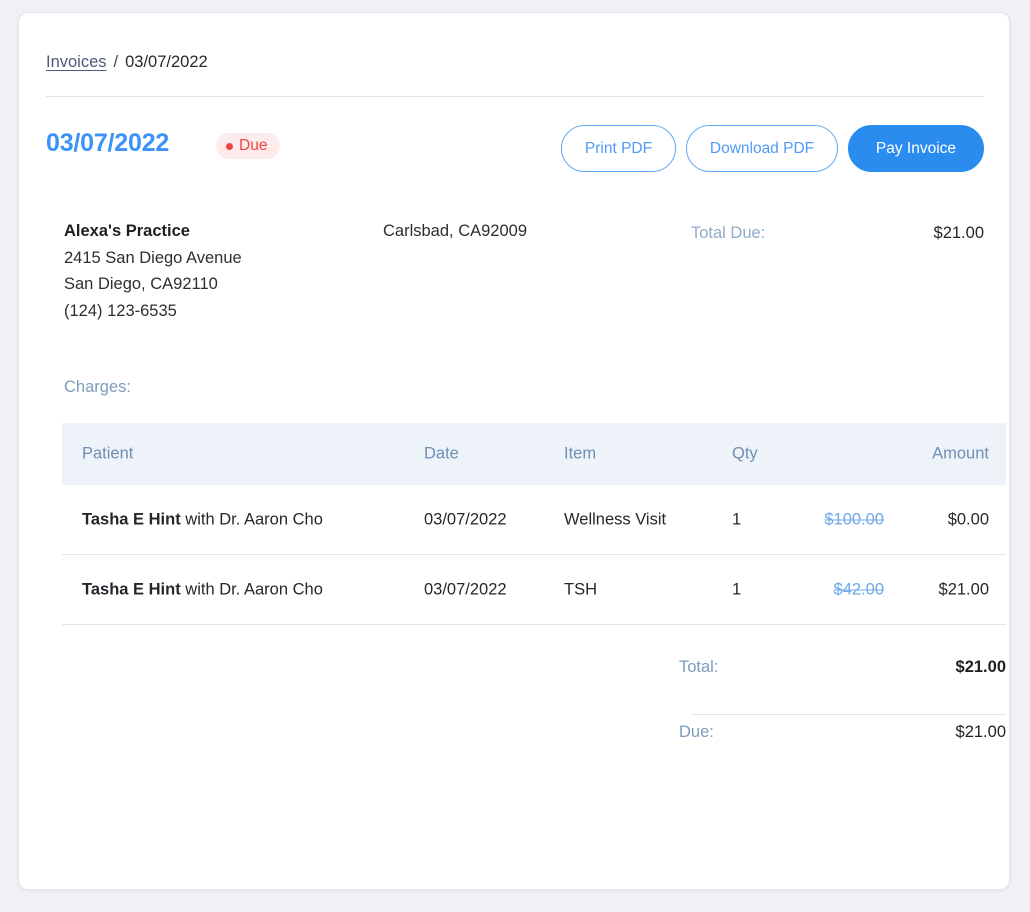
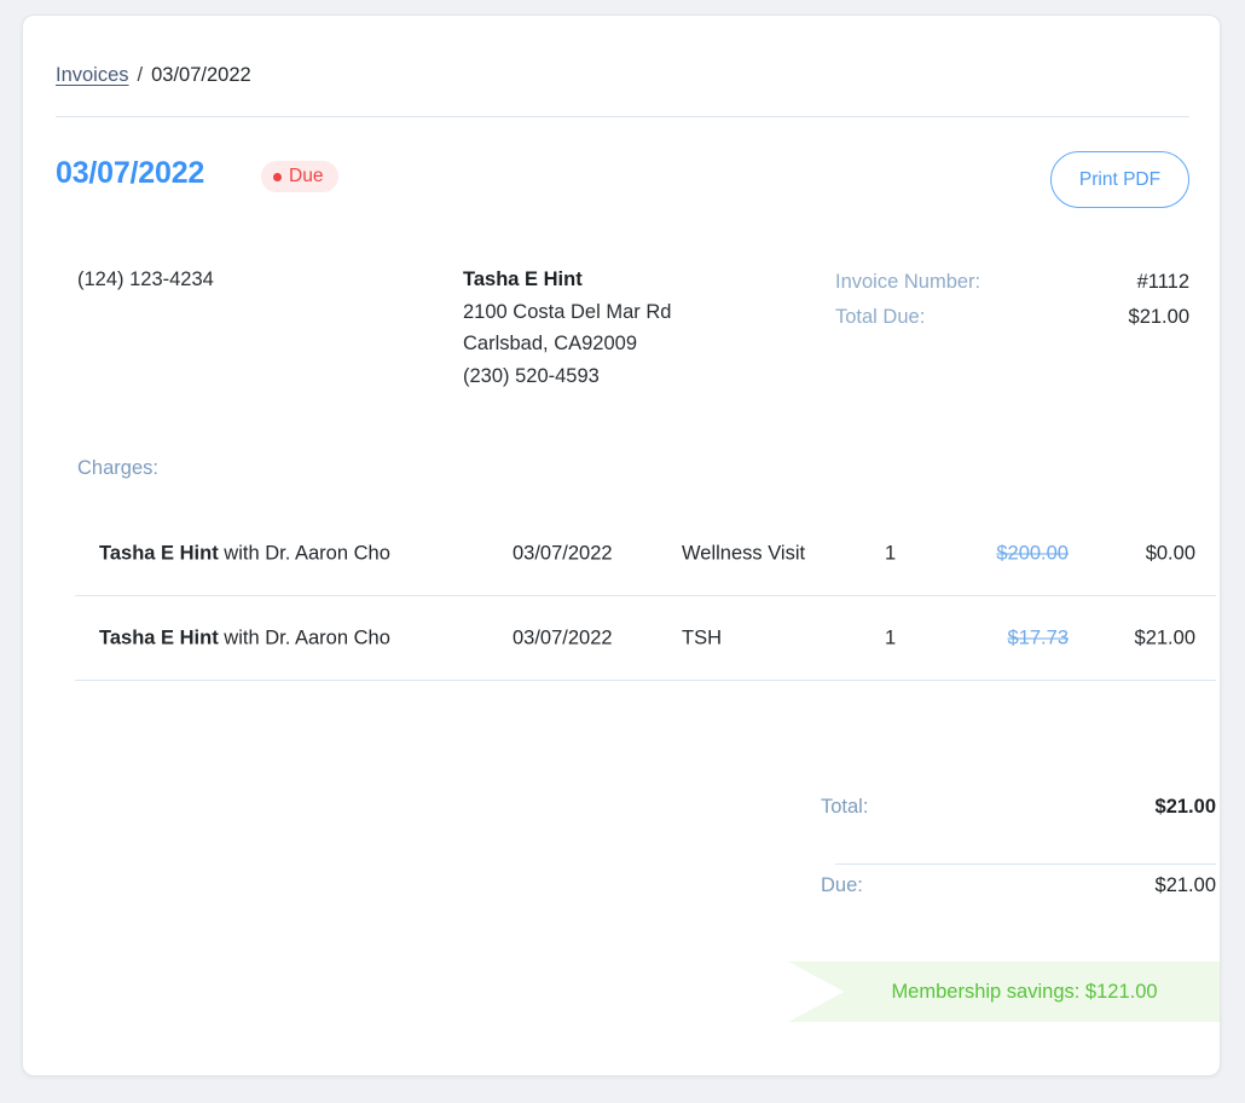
  Invoices / 03/07/2022
  03/07/2022
  Due
  Print PDF
- Download PDF
- Pay Invoice
- Alexa's Practice
- 2415 San Diego Avenue
- San Diego, CA92110
- (124) 123-6535
+ (124) 123-4234
+ Tasha E Hint
+ 2100 Costa Del Mar Rd
  Carlsbad, CA92009
+ (230) 520-4593
+ Invoice Number:
+ #1112
  Total Due:
  $21.00
  Charges:
- Patient
- Date
- Item
- Qty
- Amount
  Tasha E Hint with Dr. Aaron Cho
  03/07/2022
  Wellness Visit
  1
- $100.00
+ $200.00
  $0.00
  Tasha E Hint with Dr. Aaron Cho
  03/07/2022
  TSH
  1
- $42.00
+ $17.73
  $21.00
  Total:
  $21.00
  Due:
  $21.00
+ Membership savings: $121.00
